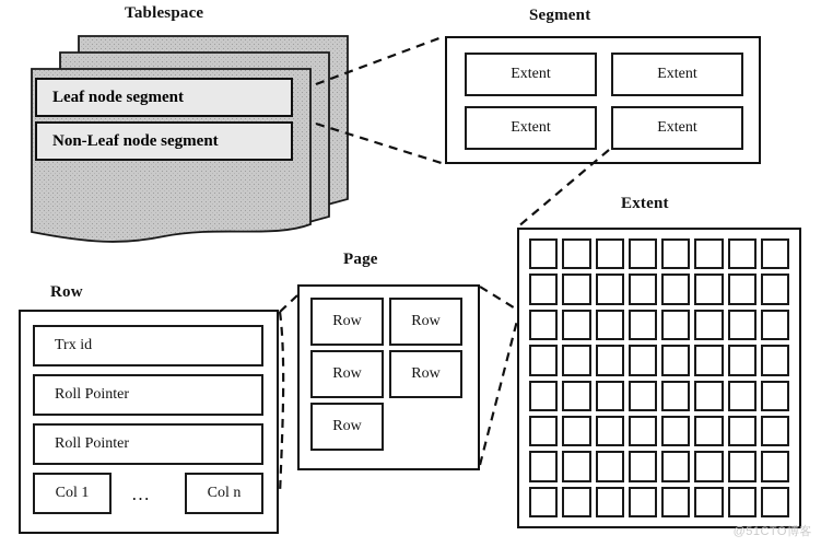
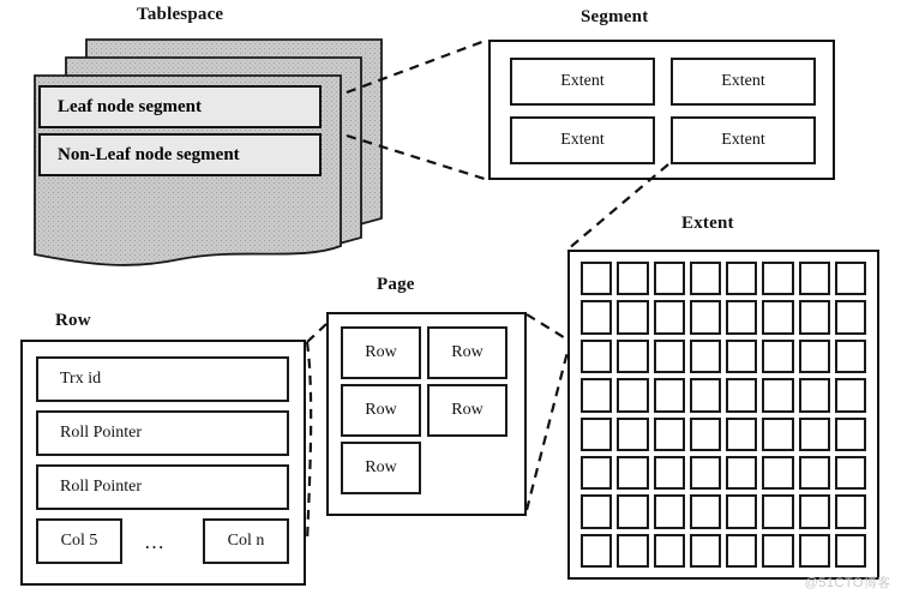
  Tablespace
  Leaf node segment
  Non-Leaf node segment
  Segment
  Extent
  Extent
  Extent
  Extent
  Extent
  Page
  Row
  Row
  Row
  Row
  Row
  Row
  Trx id
  Roll Pointer
  Roll Pointer
- Col 1
+ Col 5
  …
  Col n
  @51CTO博客
